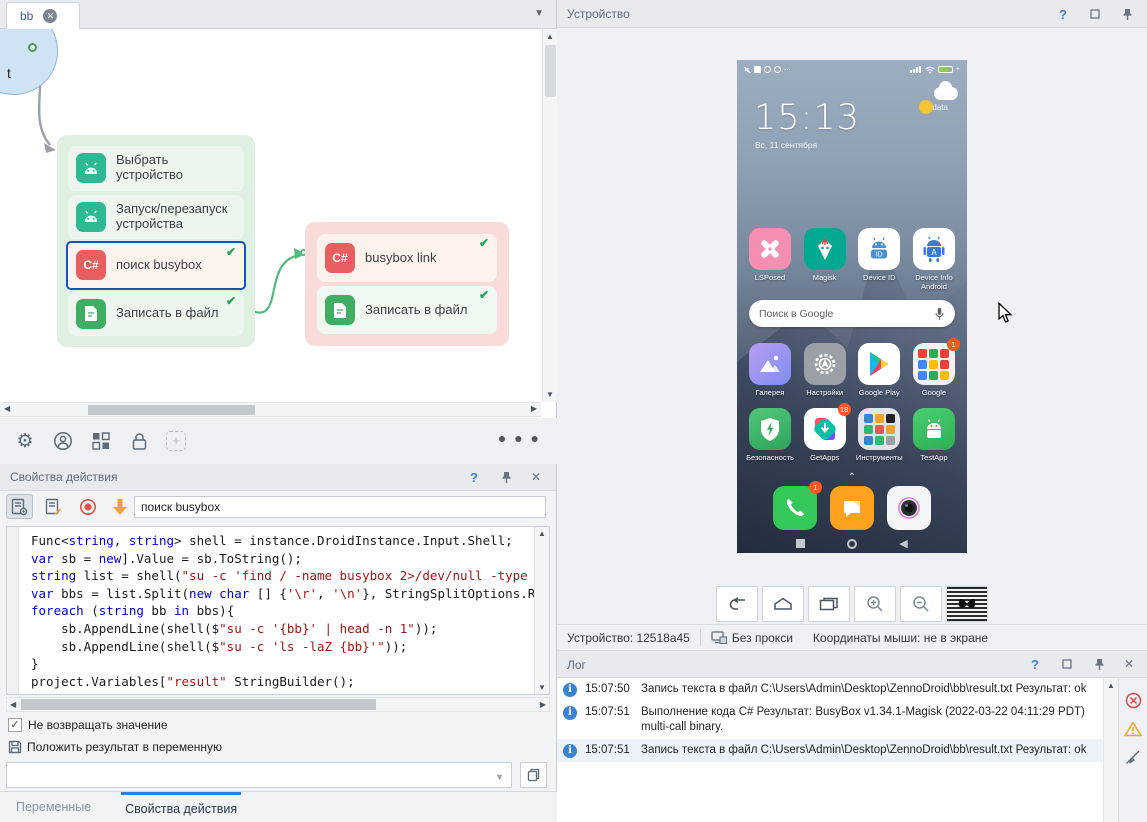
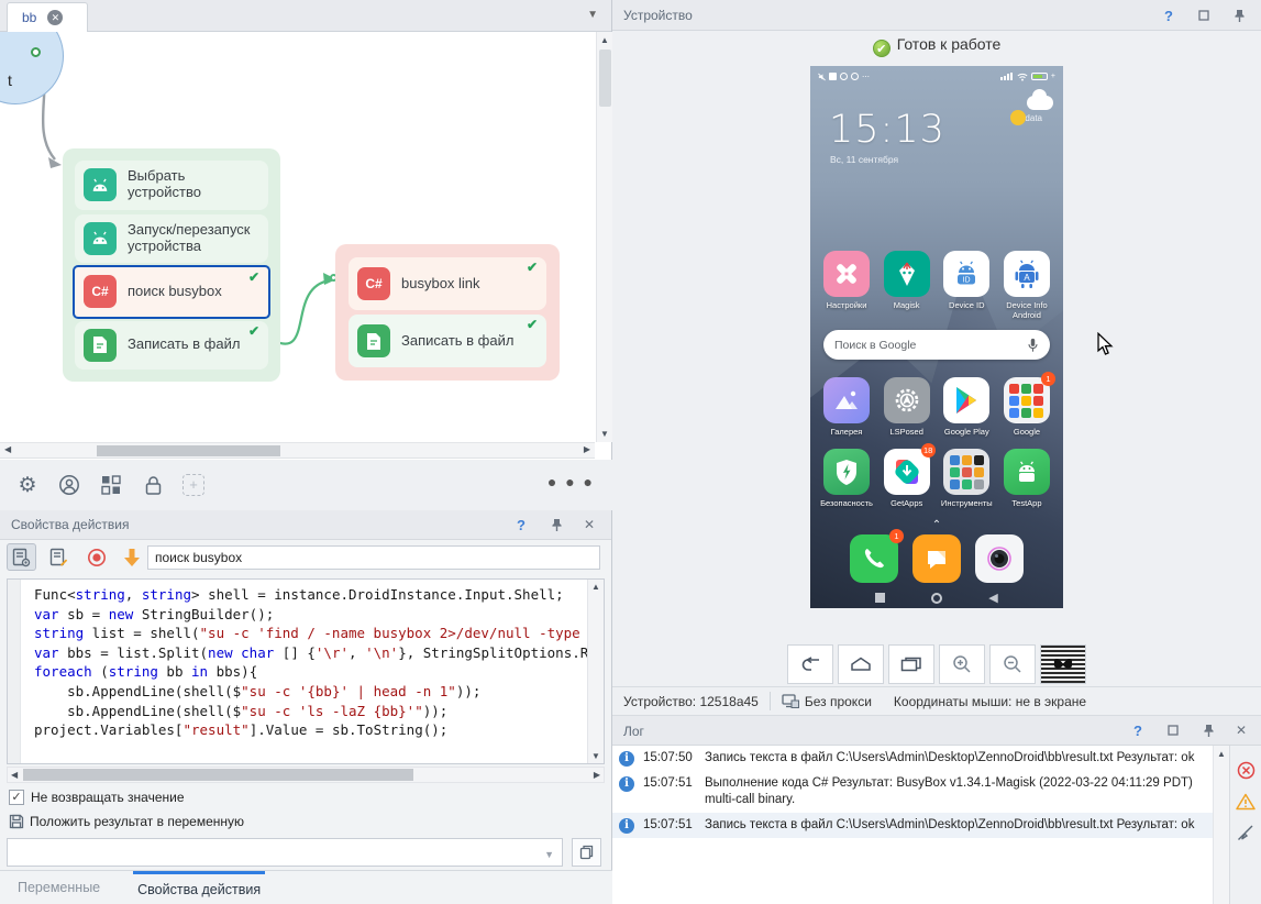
  bb
  ✕
  ▼
  t
  Выбрать устройство
  Запуск/перезапуск устройства
  C#
  поиск busybox
  ✔
  Записать в файл
  ✔
  C#
  busybox link
  ✔
  Записать в файл
  ✔
  ▲
  ▼
  ◀
  ▶
  ⚙
  +
  ● ● ●
  Свойства действия
  ?
  ✕
  поиск busybox
  Func<string, string> shell = instance.DroidInstance.Input.Shell;
- var sb = new].Value = sb.ToString();
+ var sb = new StringBuilder();
  string list = shell("su -c 'find / -name busybox 2>/dev/null -type
  var bbs = list.Split(new char [] {'\r', '\n'}, StringSplitOptions.R
  foreach (string bb in bbs){
  sb.AppendLine(shell($"su -c '{bb}' | head -n 1"));
  sb.AppendLine(shell($"su -c 'ls -laZ {bb}'"));
- }
- project.Variables["result" StringBuilder();
+ project.Variables["result"].Value = sb.ToString();
  ▲
  ▼
  ◀
  ▶
  ✓
  Не возвращать значение
  Положить результат в переменную
  ▼
  Переменные
  Свойства действия
  Устройство
  ?
+ ✔ Готов к работе
  15:13
  Вс, 11 сентября
- LSPosed
+ Настройки
  Magisk
  Device ID
  A
  Device Info Android
  Поиск в Google
  Галерея
- Настройки
+ LSPosed
  Google Play
  1
  Google
  Безопасность
  18
  GetApps
  Инструменты
  TestApp
  ⌃
  1
  ◀
  Устройство: 12518a45
  Без прокси
  Координаты мыши: не в экране
  Лог
  ?
  ✕
  i
  15:07:50
  Запись текста в файл C:\Users\Admin\Desktop\ZennoDroid\bb\result.txt Результат: ok
  i
  15:07:51
  Выполнение кода C# Результат: BusyBox v1.34.1-Magisk (2022-03-22 04:11:29 PDT) multi-call binary.
  i
  15:07:51
  Запись текста в файл C:\Users\Admin\Desktop\ZennoDroid\bb\result.txt Результат: ok
  ▲
